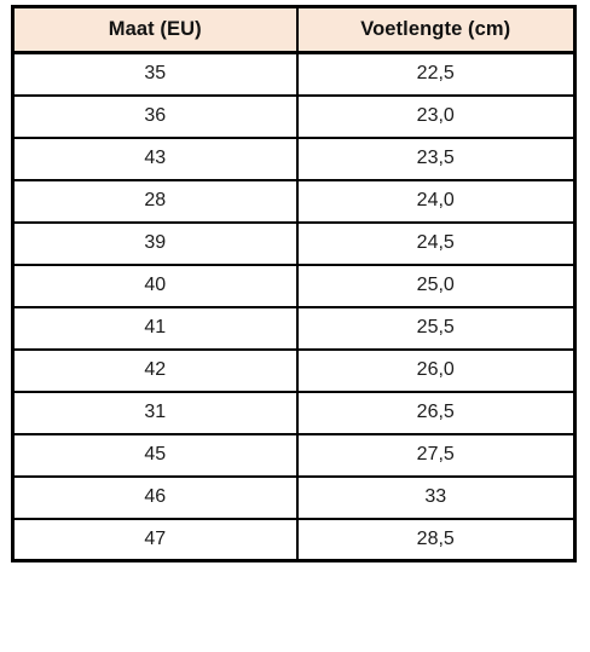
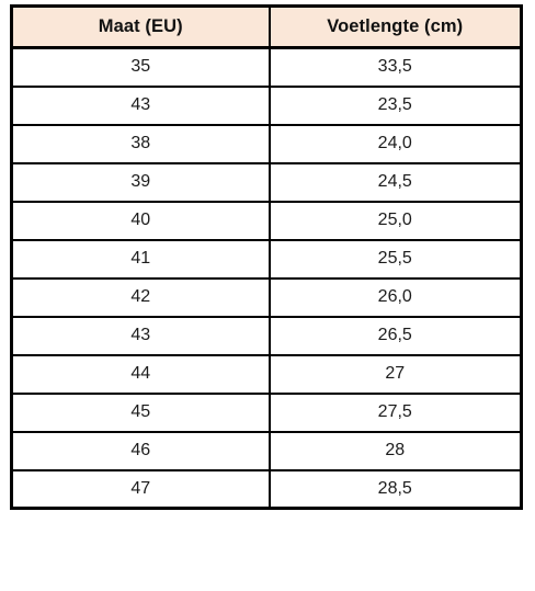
  Maat (EU)	Voetlengte (cm)
- 35	22,5
+ 35	33,5
- 36	23,0
  43	23,5
- 28	24,0
+ 38	24,0
  39	24,5
  40	25,0
  41	25,5
  42	26,0
- 31	26,5
+ 43	26,5
+ 44	27
  45	27,5
- 46	33
+ 46	28
  47	28,5
